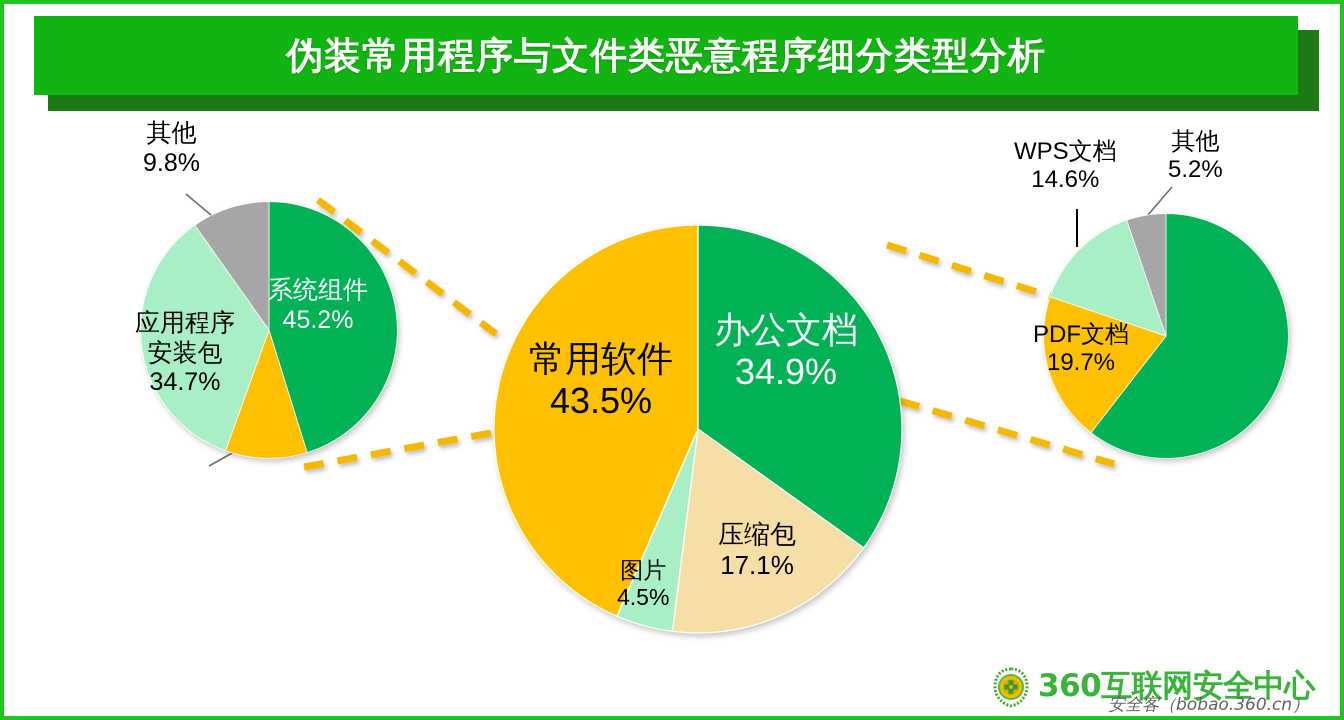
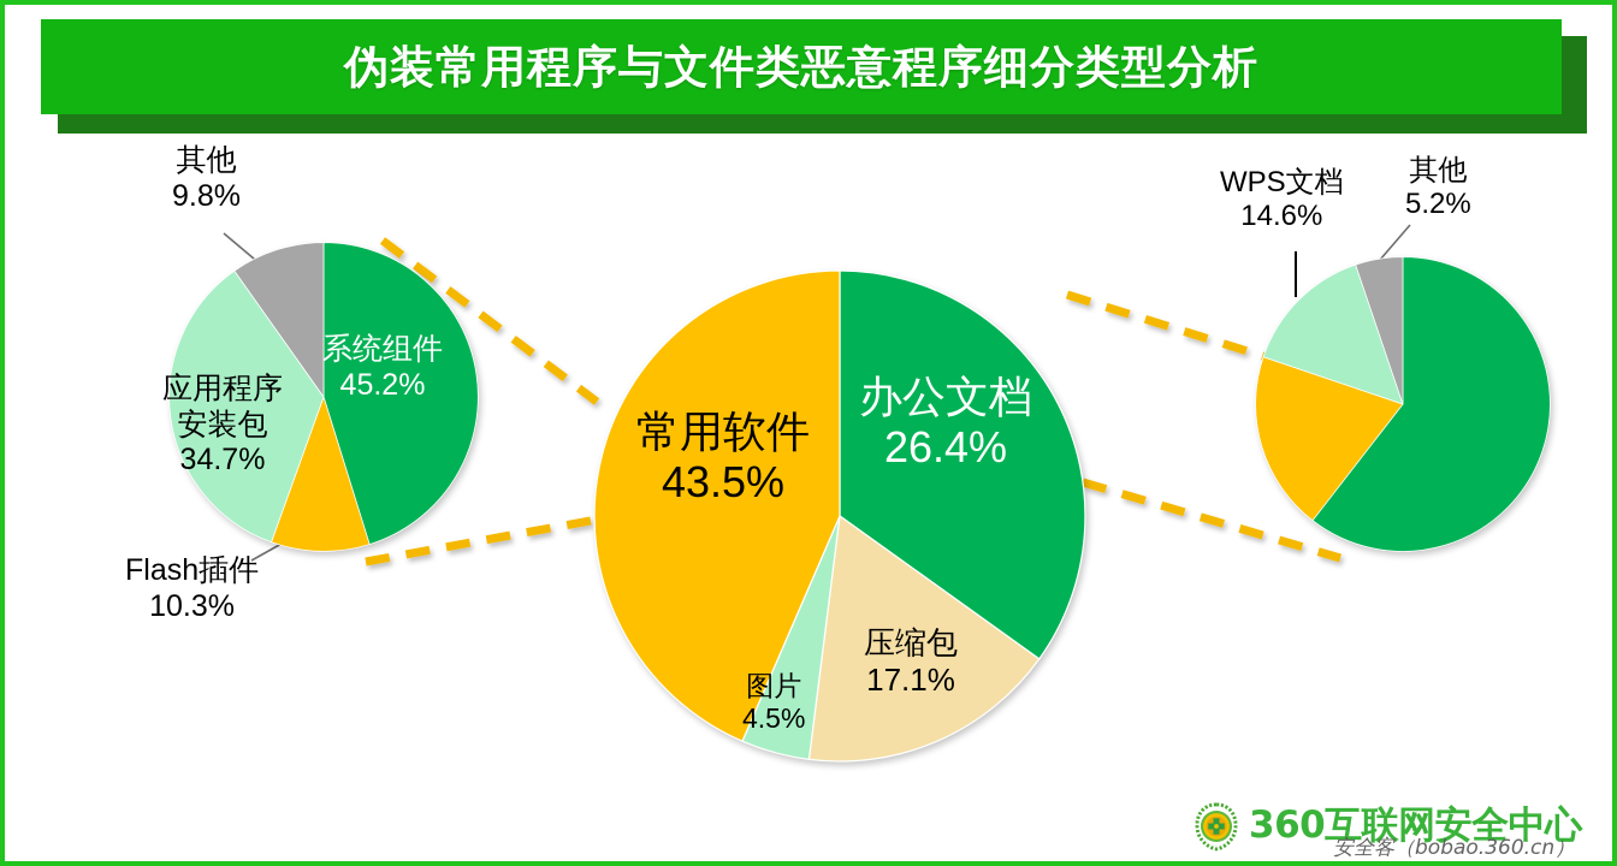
  伪装常用程序与文件类恶意程序细分类型分析
  系统组件
  45.2%
  应用程序
  安装包
  34.7%
  其他
  9.8%
+ Flash插件
+ 10.3%
  办公文档
- 34.9%
+ 26.4%
  常用软件
  43.5%
  压缩包
  17.1%
  图片
  4.5%
- PDF文档
- 19.7%
  WPS文档
  14.6%
  其他
  5.2%
  360互联网安全中心
  安全客（bobao.360.cn）
